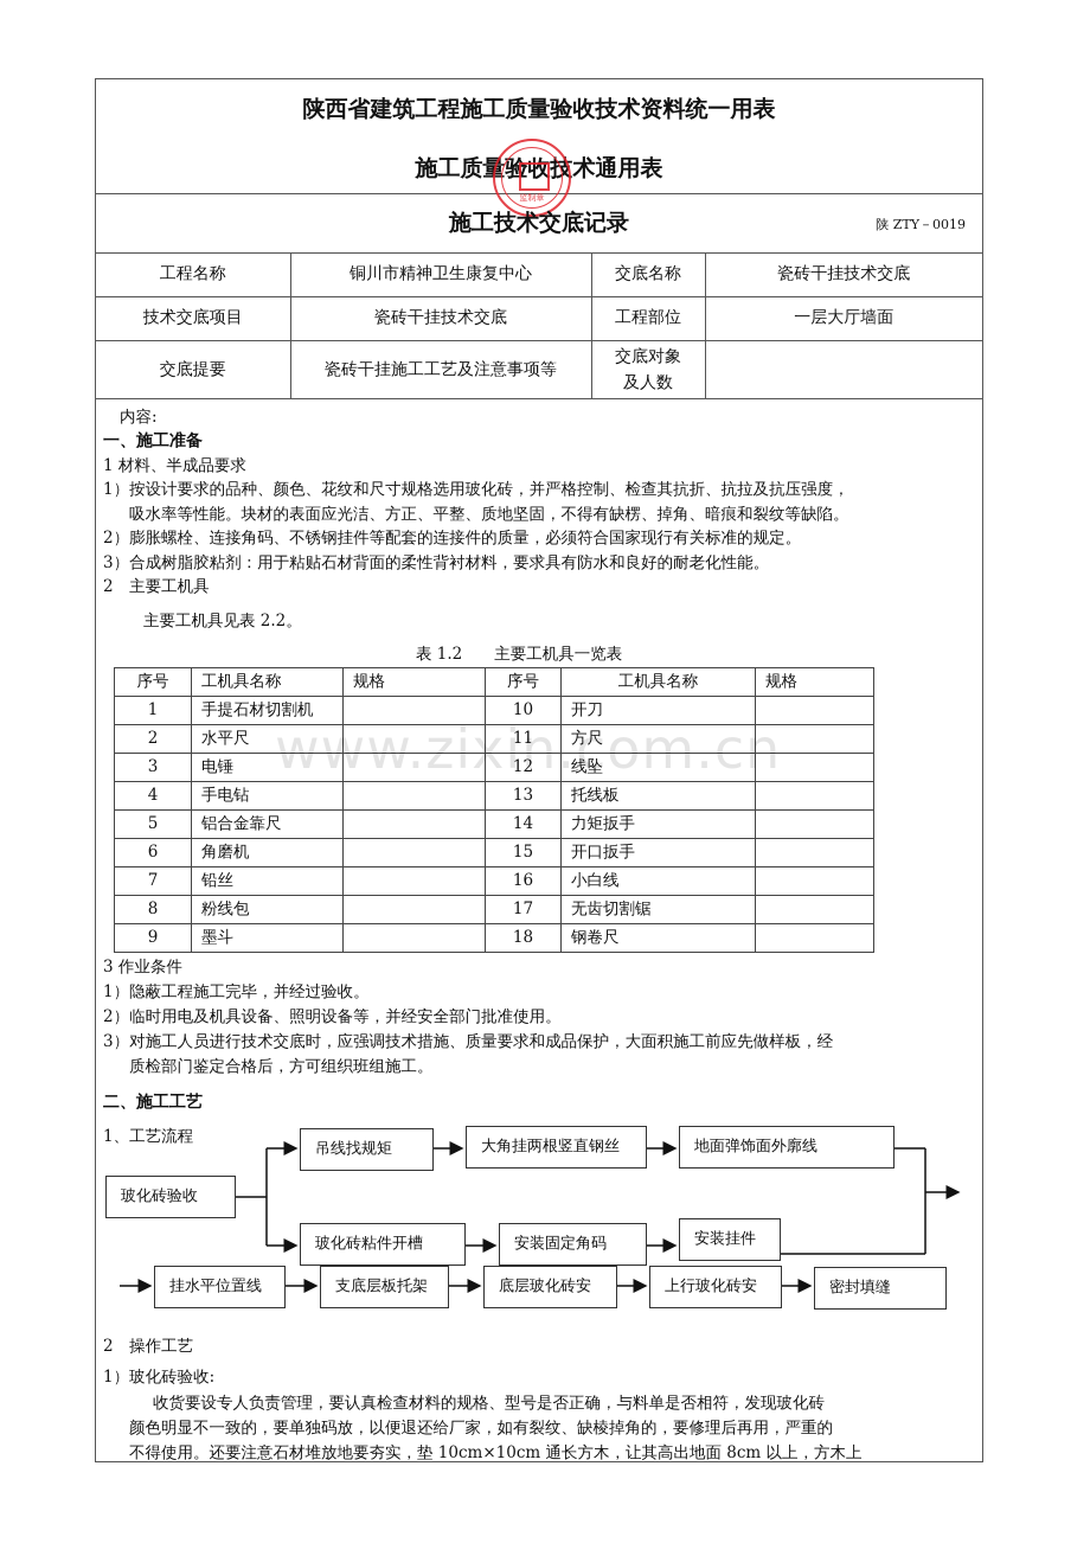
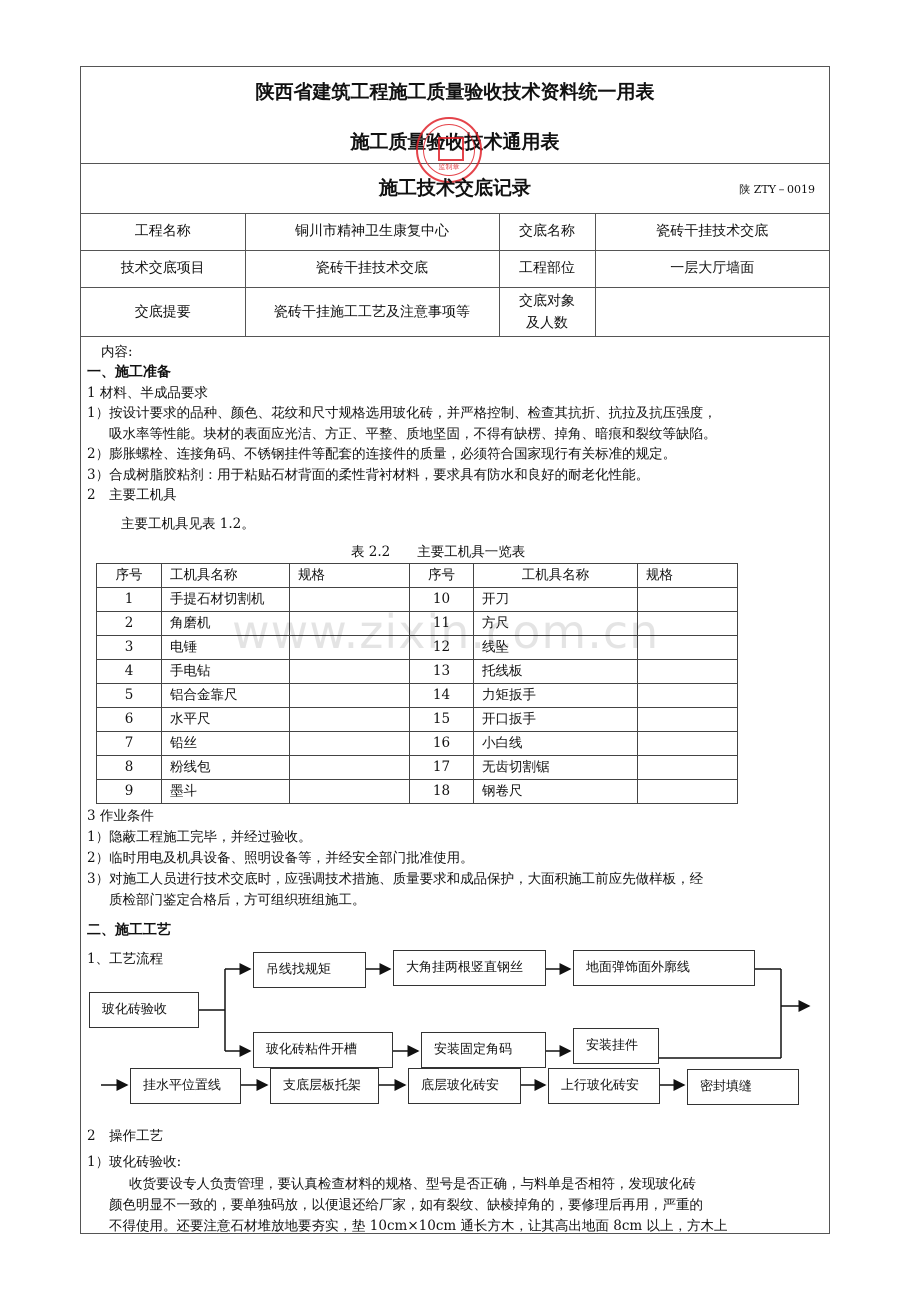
  陕西省建筑工程施工质量验收技术资料统一用表
  施工质量验收技术通用表
  监制章
  施工技术交底记录
  陕 ZTY－0019
  工程名称	铜川市精神卫生康复中心	交底名称	瓷砖干挂技术交底
  技术交底项目	瓷砖干挂技术交底	工程部位	一层大厅墙面
  交底提要	瓷砖干挂施工工艺及注意事项等	交底对象及人数
  内容:
  一、施工准备
  1 材料、半成品要求
  1）按设计要求的品种、颜色、花纹和尺寸规格选用玻化砖，并严格控制、检查其抗折、抗拉及抗压强度，
  吸水率等性能。块材的表面应光洁、方正、平整、质地坚固，不得有缺楞、掉角、暗痕和裂纹等缺陷。
  2）膨胀螺栓、连接角码、不锈钢挂件等配套的连接件的质量，必须符合国家现行有关标准的规定。
  3）合成树脂胶粘剂：用于粘贴石材背面的柔性背衬材料，要求具有防水和良好的耐老化性能。
  2 主要工机具
- 主要工机具见表 2.2。
+ 主要工机具见表 1.2。
- 表 1.2 主要工机具一览表
+ 表 2.2 主要工机具一览表
  序号	工机具名称	规格	序号	工机具名称	规格
  1	手提石材切割机		10	开刀
- 2	水平尺		11	方尺
+ 2	角磨机		11	方尺
  3	电锤		12	线坠
  4	手电钻		13	托线板
  5	铝合金靠尺		14	力矩扳手
- 6	角磨机		15	开口扳手
+ 6	水平尺		15	开口扳手
  7	铅丝		16	小白线
  8	粉线包		17	无齿切割锯
  9	墨斗		18	钢卷尺
  3 作业条件
  1）隐蔽工程施工完毕，并经过验收。
  2）临时用电及机具设备、照明设备等，并经安全部门批准使用。
  3）对施工人员进行技术交底时，应强调技术措施、质量要求和成品保护，大面积施工前应先做样板，经
  质检部门鉴定合格后，方可组织班组施工。
  二、施工工艺
  1、工艺流程
  玻化砖验收
  吊线找规矩
  大角挂两根竖直钢丝
  地面弹饰面外廓线
  玻化砖粘件开槽
  安装固定角码
  安装挂件
  挂水平位置线
  支底层板托架
  底层玻化砖安
  上行玻化砖安
  密封填缝
  2 操作工艺
  1）玻化砖验收:
  收货要设专人负责管理，要认真检查材料的规格、型号是否正确，与料单是否相符，发现玻化砖
  颜色明显不一致的，要单独码放，以便退还给厂家，如有裂纹、缺棱掉角的，要修理后再用，严重的
  不得使用。还要注意石材堆放地要夯实，垫 10cm×10cm 通长方木，让其高出地面 8cm 以上，方木上
  www.zixin.com.cn
